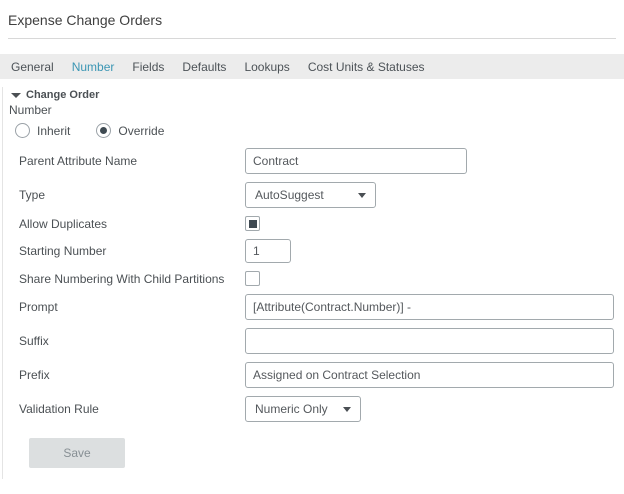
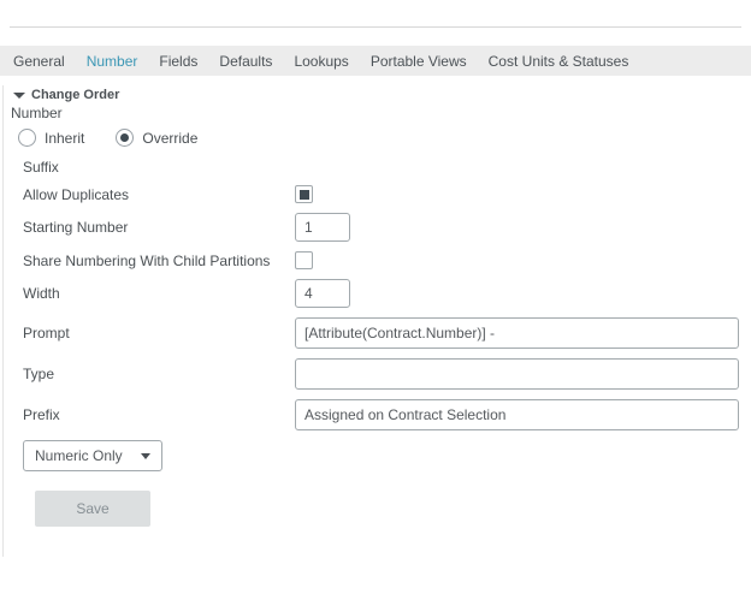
- Expense Change Orders
  General
  Number
  Fields
  Defaults
  Lookups
+ Portable Views
  Cost Units & Statuses
  Change Order
  Number
  Inherit
  Override
- Parent Attribute Name
- Contract
- Type
+ Suffix
- AutoSuggest
  Allow Duplicates
  Starting Number
  1
  Share Numbering With Child Partitions
+ Width
+ 4
  Prompt
  [Attribute(Contract.Number)] -
- Suffix
+ Type
  Prefix
  Assigned on Contract Selection
- Validation Rule
  Numeric Only
  Save
